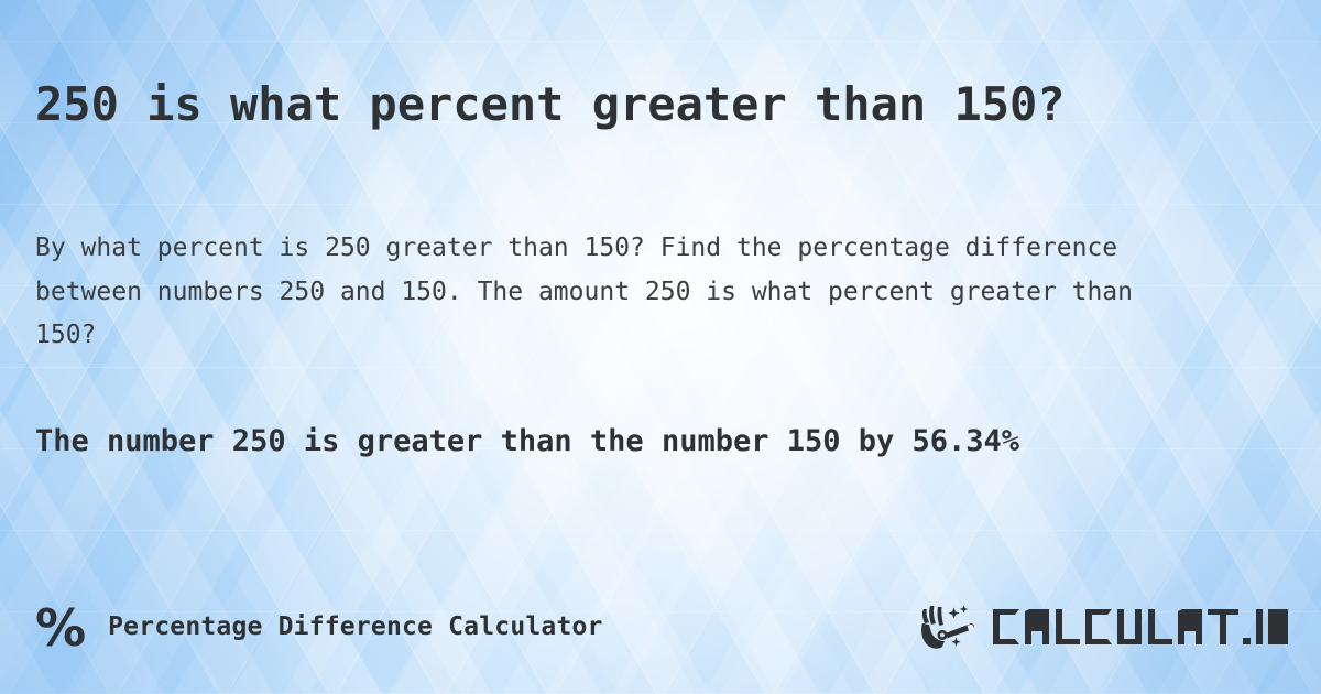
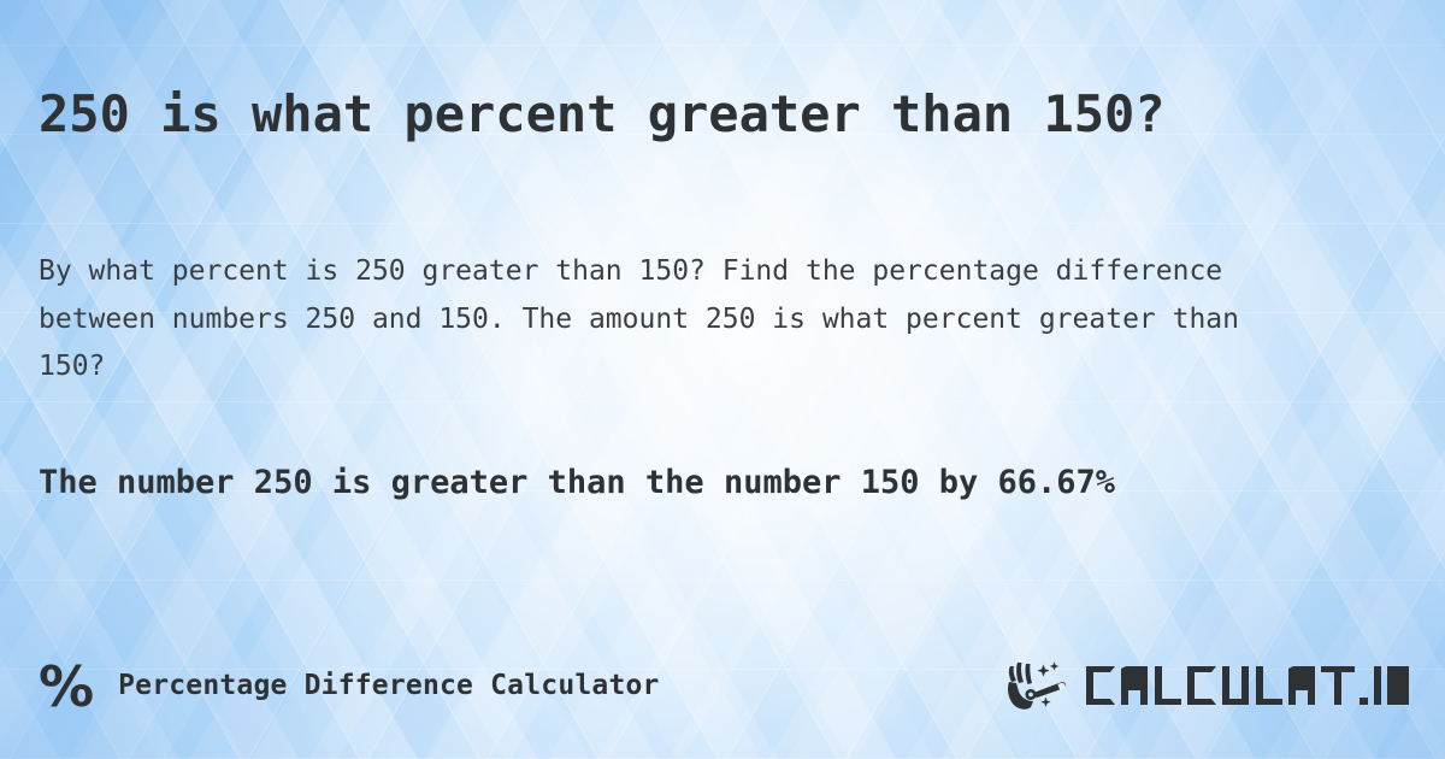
  250 is what percent greater than 150?
  By what percent is 250 greater than 150? Find the percentage difference between numbers 250 and 150. The amount 250 is what percent greater than 150?
- The number 250 is greater than the number 150 by 56.34%
+ The number 250 is greater than the number 150 by 66.67%
  %
  Percentage Difference Calculator
